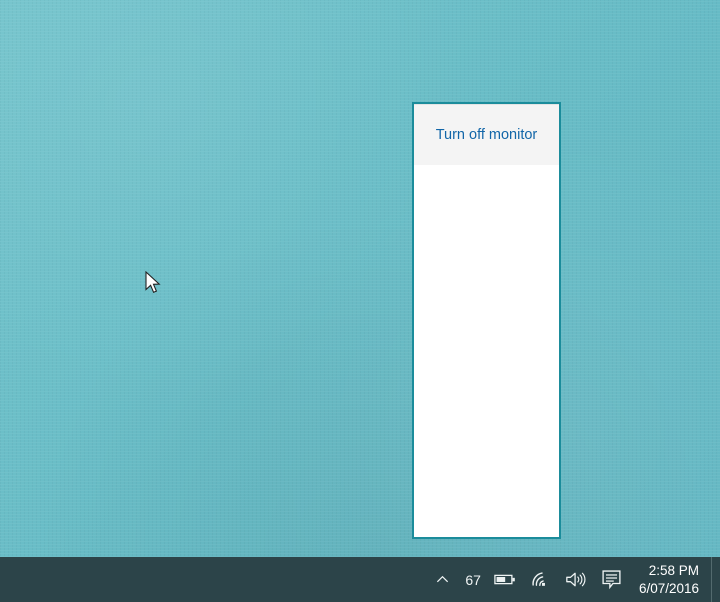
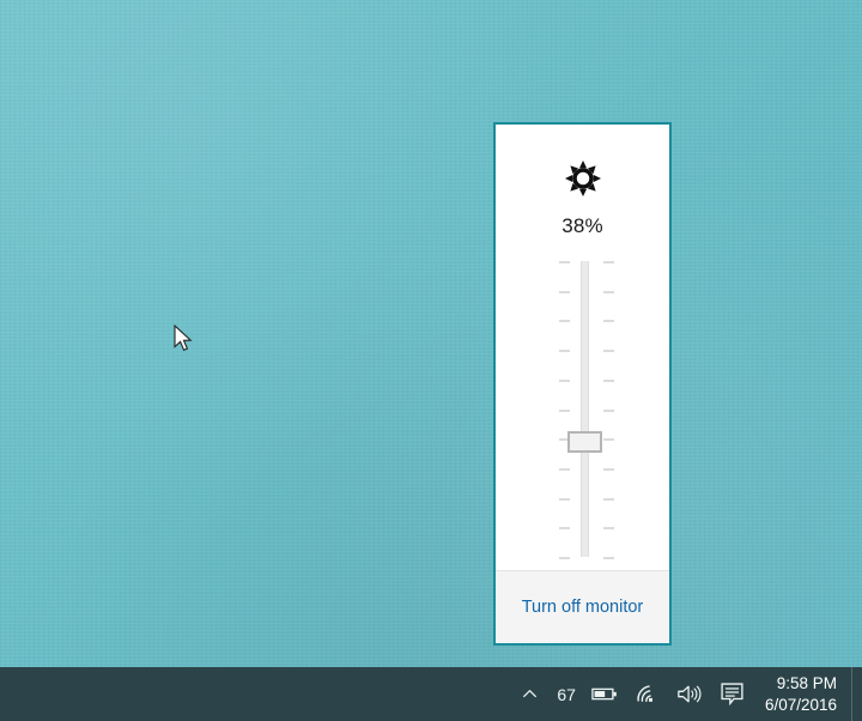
+ 38%
  Turn off monitor
  67
- 2:58 PM
+ 9:58 PM
  6/07/2016
